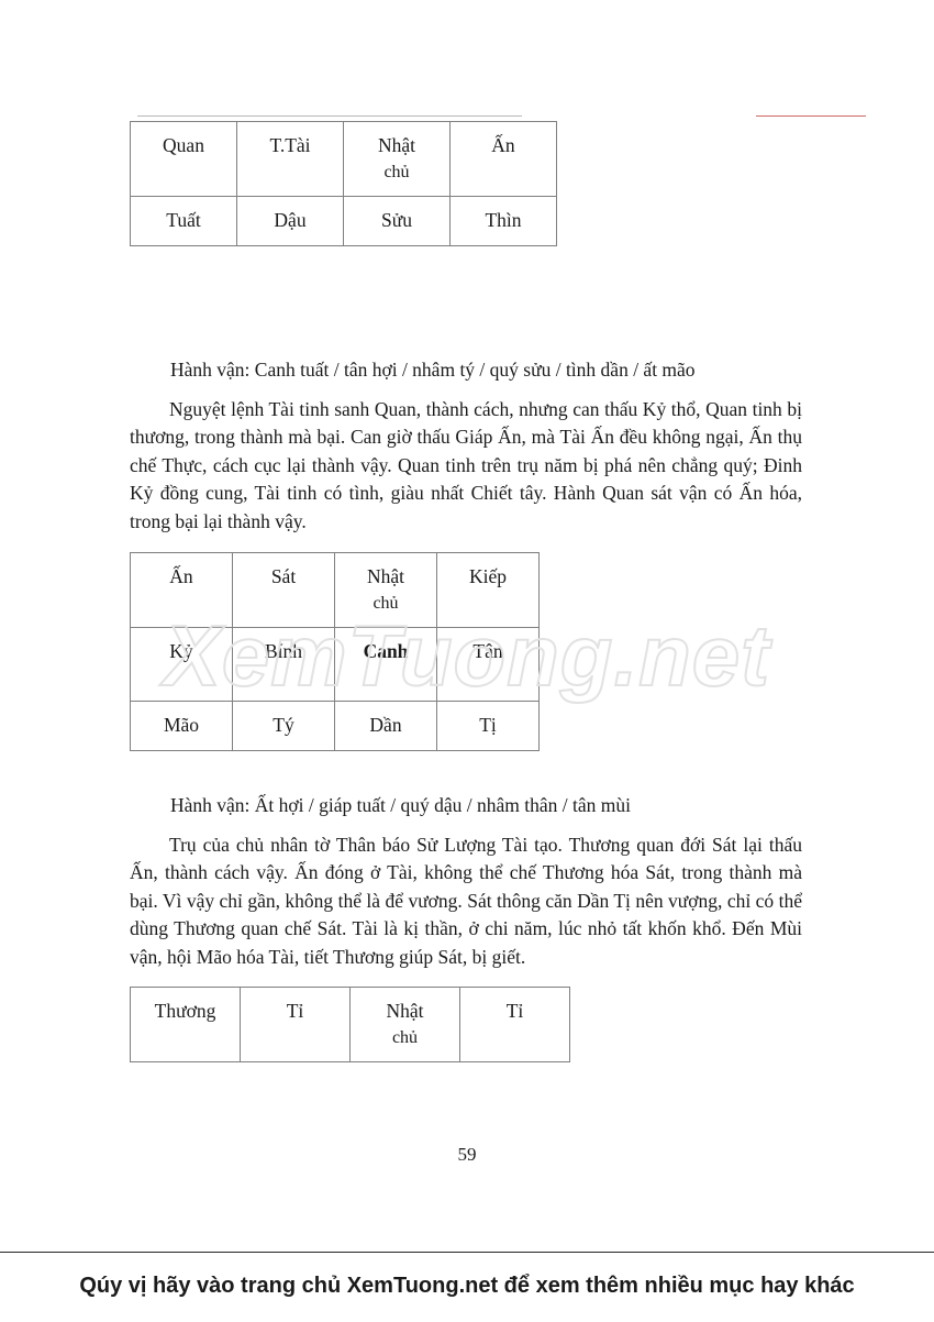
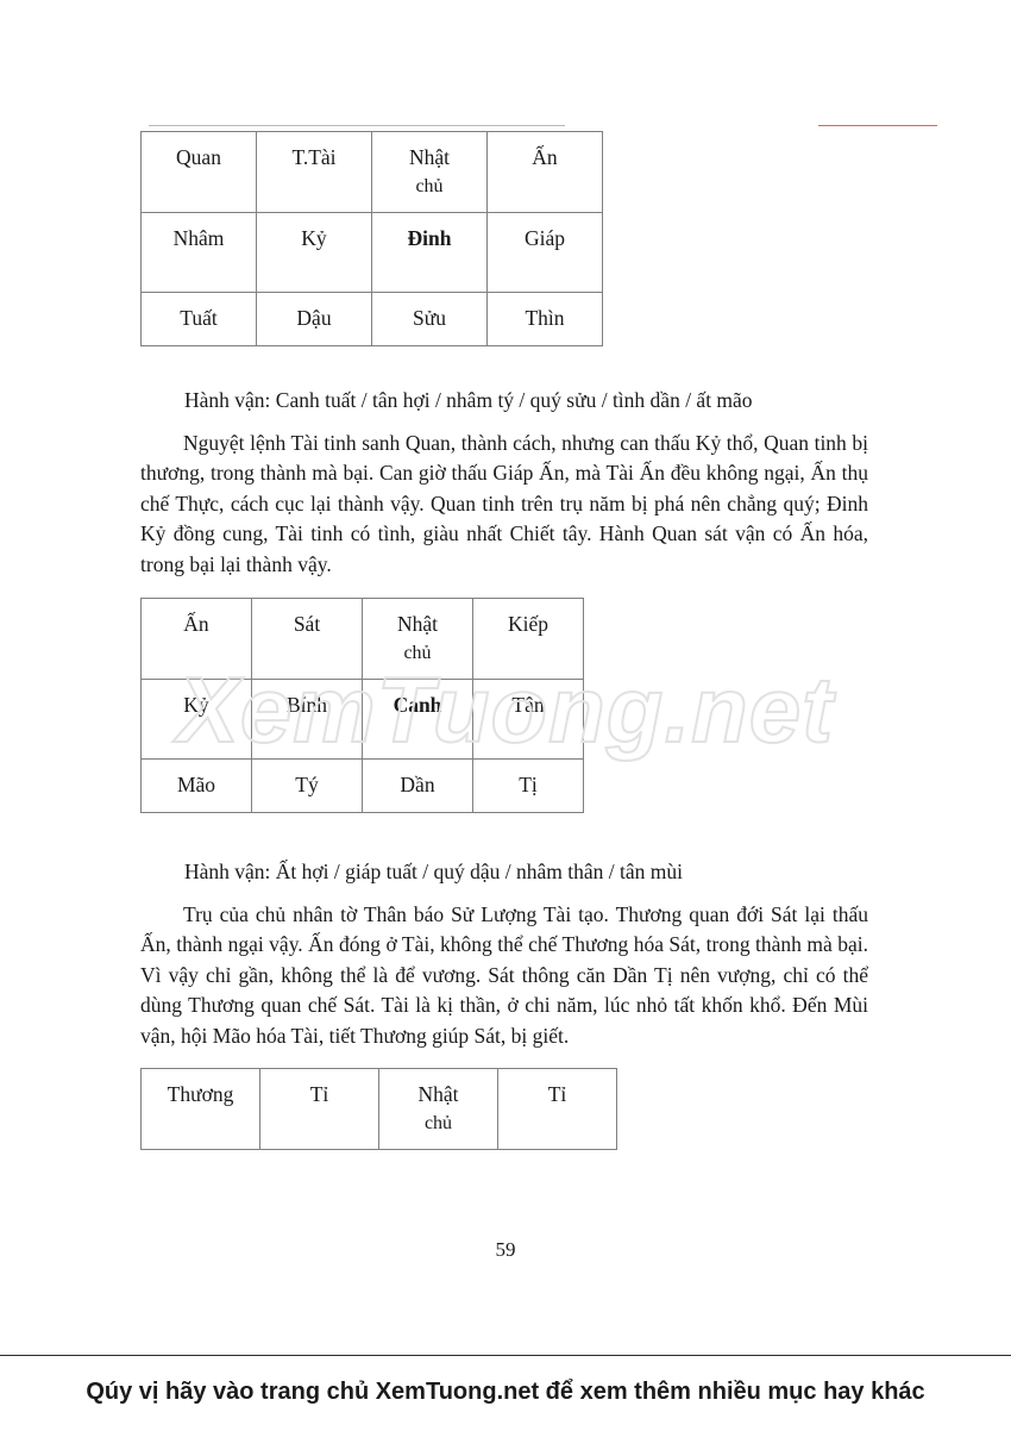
  Quan	T.Tài	Nhậtchủ	Ấn
+ Nhâm	Kỷ	Đinh	Giáp
  Tuất	Dậu	Sửu	Thìn
  Hành vận: Canh tuất / tân hợi / nhâm tý / quý sửu / tình dần / ất mão
  Nguyệt lệnh Tài tinh sanh Quan, thành cách, nhưng can thấu Kỷ thổ, Quan tinh bị thương, trong thành mà bại. Can giờ thấu Giáp Ấn, mà Tài Ấn đều không ngại, Ấn thụ chế Thực, cách cục lại thành vậy. Quan tinh trên trụ năm bị phá nên chẳng quý; Đinh Kỷ đồng cung, Tài tinh có tình, giàu nhất Chiết tây. Hành Quan sát vận có Ấn hóa, trong bại lại thành vậy.
  Ấn	Sát	Nhậtchủ	Kiếp
  Kỷ	Bính	Canh	Tân
  Mão	Tý	Dần	Tị
  XemTuong.net
  Hành vận: Ất hợi / giáp tuất / quý dậu / nhâm thân / tân mùi
- Trụ của chủ nhân tờ Thân báo Sử Lượng Tài tạo. Thương quan đới Sát lại thấu Ấn, thành cách vậy. Ấn đóng ở Tài, không thể chế Thương hóa Sát, trong thành mà bại. Vì vậy chỉ gần, không thể là để vương. Sát thông căn Dần Tị nên vượng, chỉ có thể dùng Thương quan chế Sát. Tài là kị thần, ở chi năm, lúc nhỏ tất khốn khổ. Đến Mùi vận, hội Mão hóa Tài, tiết Thương giúp Sát, bị giết.
+ Trụ của chủ nhân tờ Thân báo Sử Lượng Tài tạo. Thương quan đới Sát lại thấu Ấn, thành ngại vậy. Ấn đóng ở Tài, không thể chế Thương hóa Sát, trong thành mà bại. Vì vậy chỉ gần, không thể là để vương. Sát thông căn Dần Tị nên vượng, chỉ có thể dùng Thương quan chế Sát. Tài là kị thần, ở chi năm, lúc nhỏ tất khốn khổ. Đến Mùi vận, hội Mão hóa Tài, tiết Thương giúp Sát, bị giết.
  Thương	Tỉ	Nhậtchủ	Tỉ
  59
  Qúy vị hãy vào trang chủ XemTuong.net để xem thêm nhiều mục hay khác
